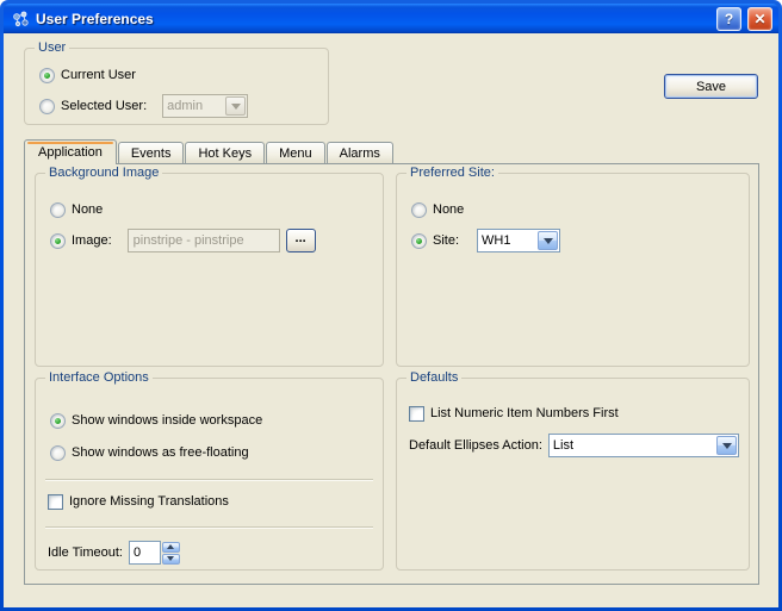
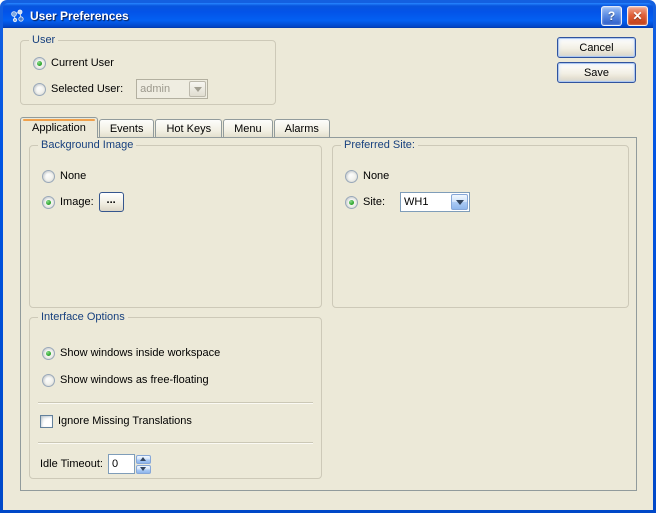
  User Preferences
  ?
  ✕
  User
  Current User
  Selected User:
  admin
+ Cancel
  Save
  Application
  Events
  Hot Keys
  Menu
  Alarms
  Background Image
  None
  Image:
- pinstripe - pinstripe
  ...
  Preferred Site:
  None
  Site:
  WH1
  Interface Options
  Show windows inside workspace
  Show windows as free-floating
  Ignore Missing Translations
  Idle Timeout:
  0
- Defaults
- List Numeric Item Numbers First
- Default Ellipses Action:
- List
